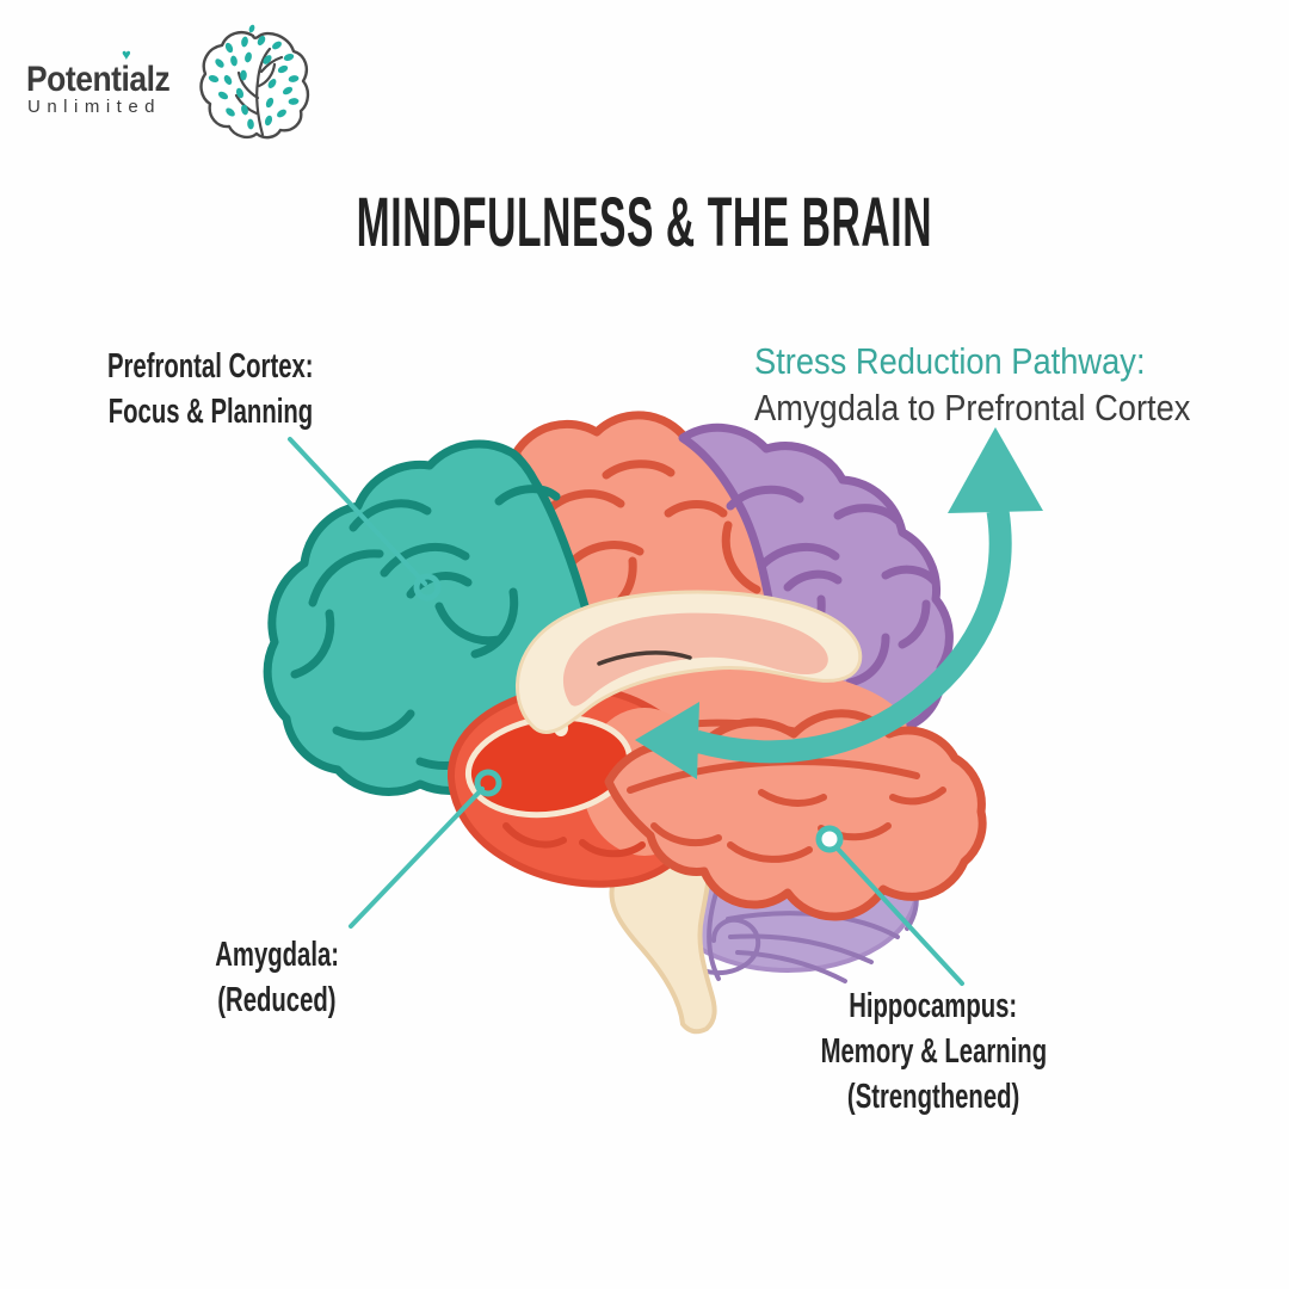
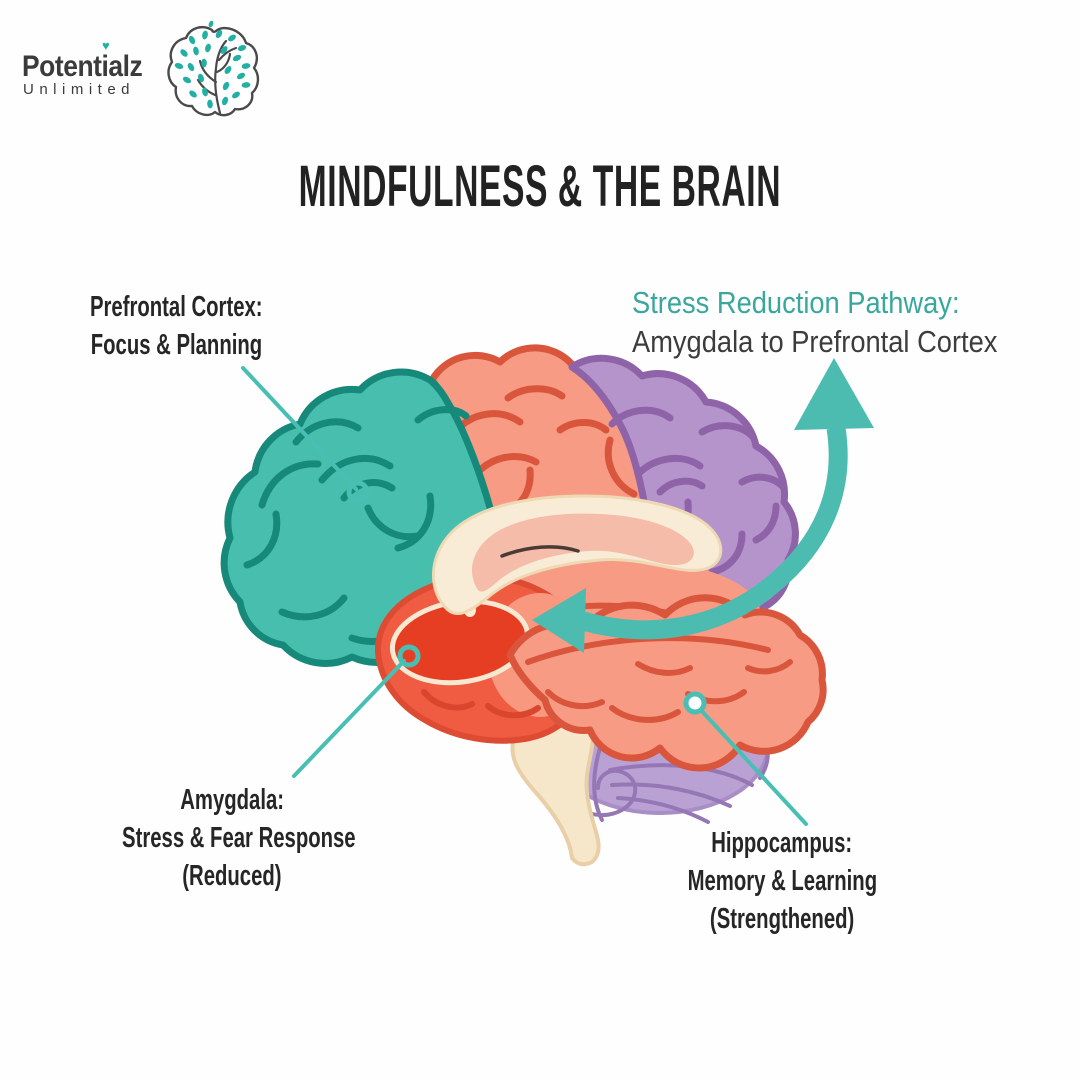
  Potentialz
  ♥
  Unlimited
  MINDFULNESS & THE BRAIN
  Stress Reduction Pathway:
  Amygdala to Prefrontal Cortex
  Prefrontal Cortex:
  Focus & Planning
  Amygdala:
+ Stress & Fear Response
  (Reduced)
  Hippocampus:
  Memory & Learning
  (Strengthened)
